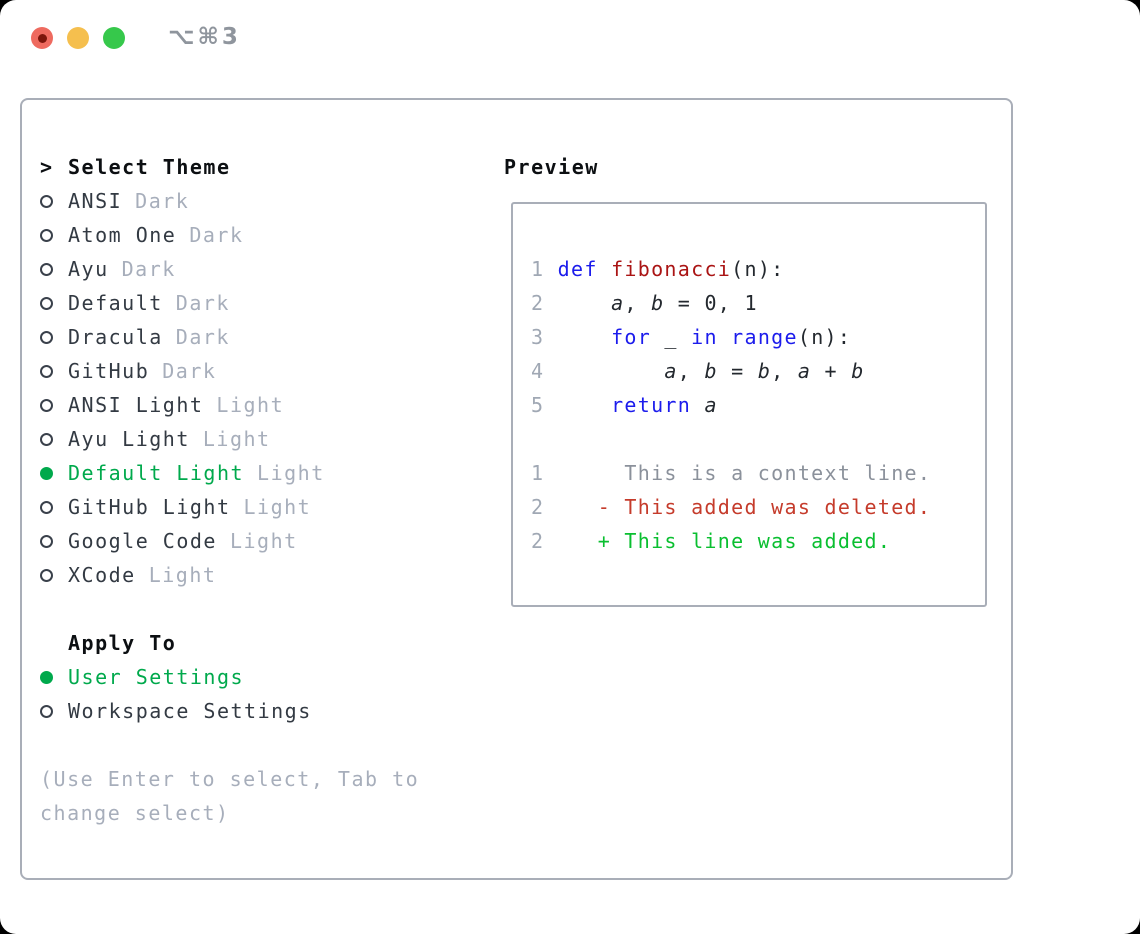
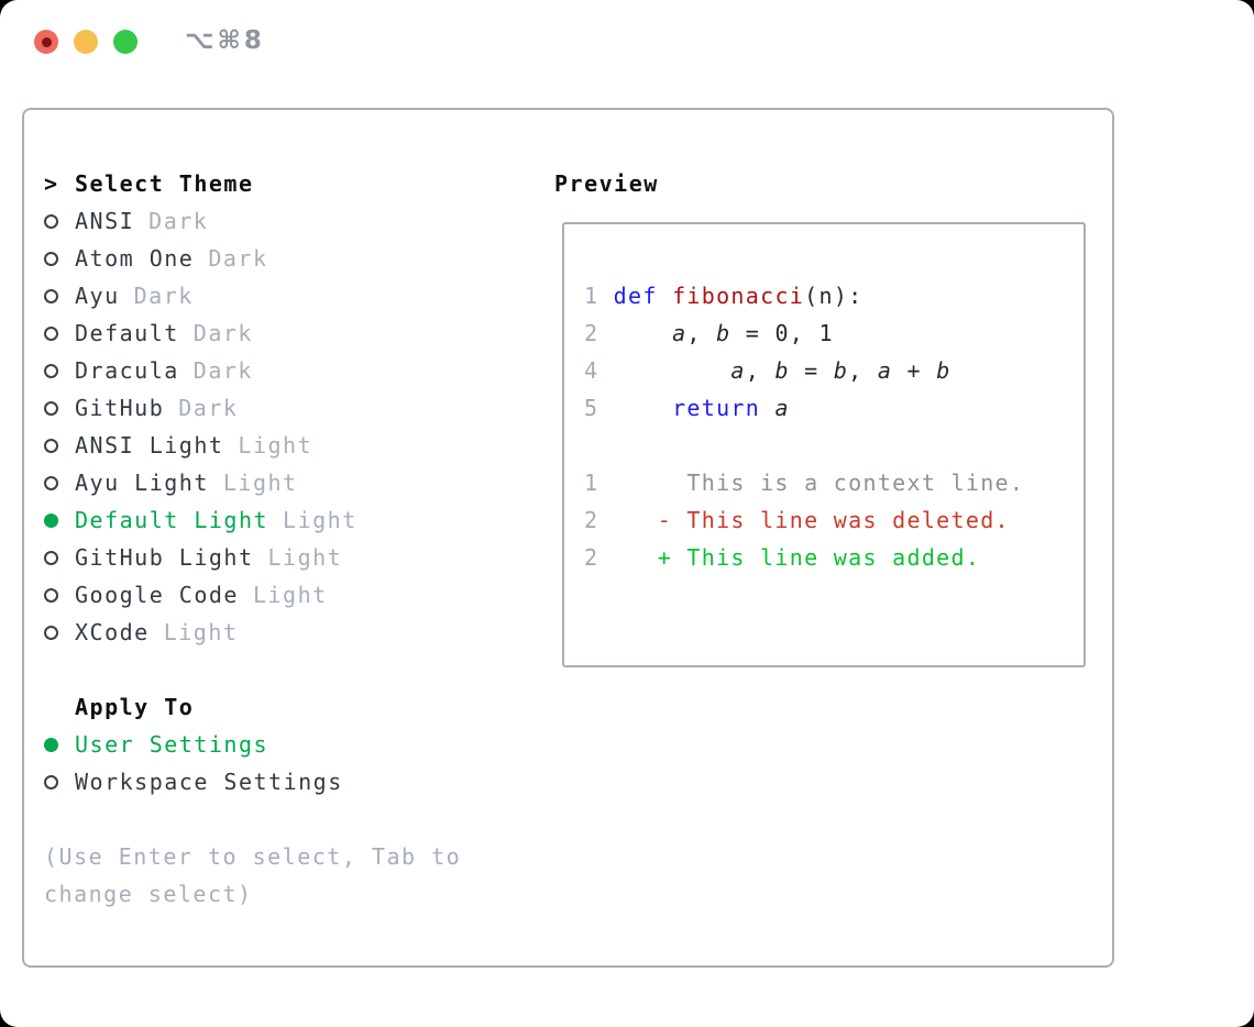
- ⌥⌘3
+ ⌥⌘8
  >
  Select Theme
  ANSI
  Dark
  Atom One
  Dark
  Ayu
  Dark
  Default
  Dark
  Dracula
  Dark
  GitHub
  Dark
  ANSI Light
  Light
  Ayu Light
  Light
  Default Light
  Light
  GitHub Light
  Light
  Google Code
  Light
  XCode
  Light
  Apply To
  User Settings
  Workspace Settings
  (Use Enter to select, Tab to change select)
  Preview
  1 def fibonacci(n):
  2 a, b = 0, 1
- 3 for _ in range(n):
  4 a, b = b, a + b
  5 return a
  1 This is a context line.
- 2 - This added was deleted.
+ 2 - This line was deleted.
  2 + This line was added.
